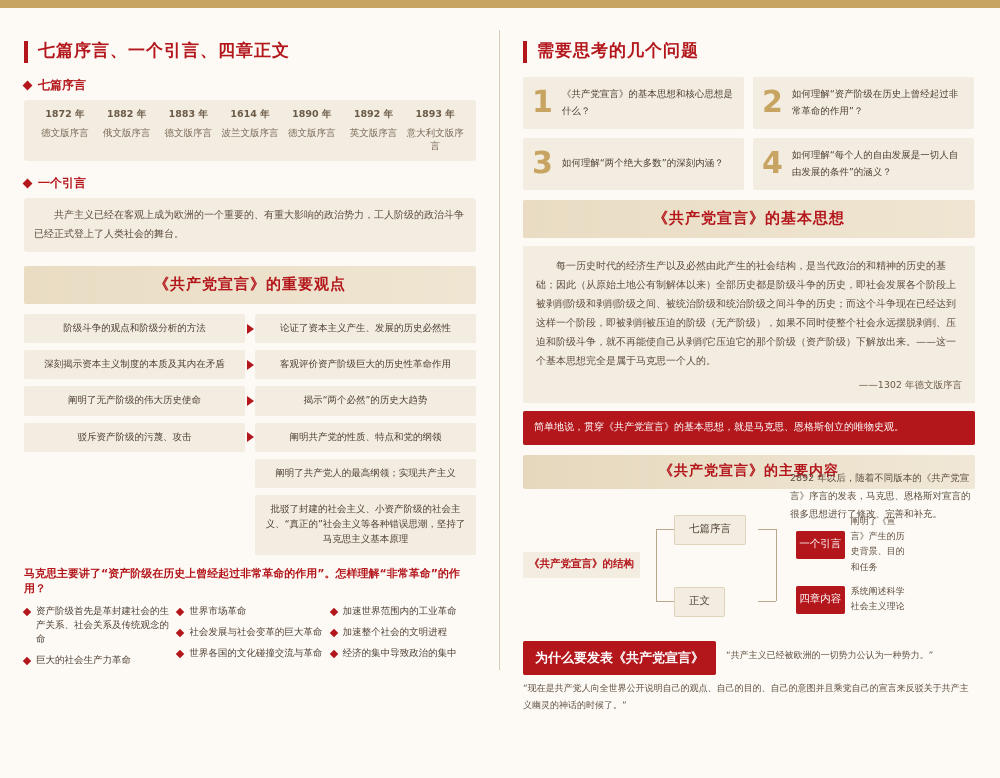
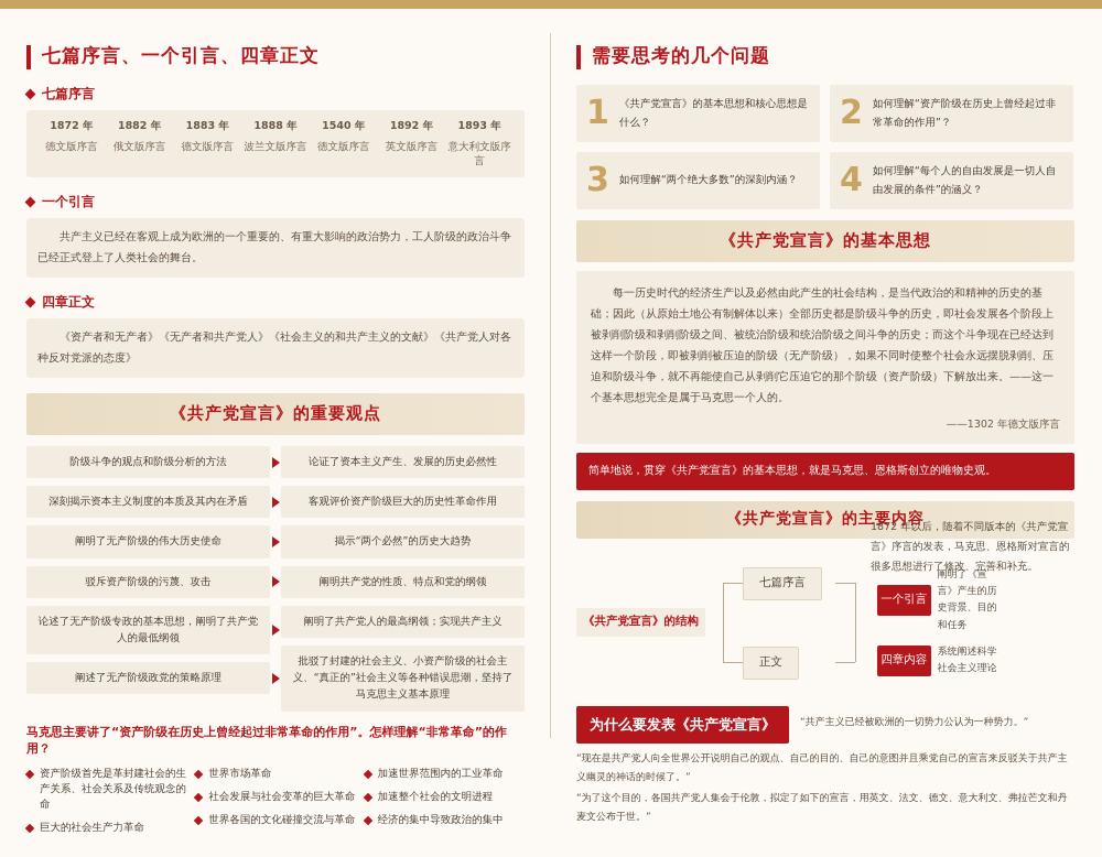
  七篇序言、一个引言、四章正文
  七篇序言
  1872 年
  德文版序言
  1882 年
  俄文版序言
  1883 年
  德文版序言
- 1614 年
+ 1888 年
  波兰文版序言
- 1890 年
+ 1540 年
  德文版序言
  1892 年
  英文版序言
  1893 年
  意大利文版序言
  一个引言
  共产主义已经在客观上成为欧洲的一个重要的、有重大影响的政治势力，工人阶级的政治斗争已经正式登上了人类社会的舞台。
+ 四章正文
+ 《资产者和无产者》《无产者和共产党人》《社会主义的和共产主义的文献》《共产党人对各种反对党派的态度》
  《共产党宣言》的重要观点
  阶级斗争的观点和阶级分析的方法
  深刻揭示资本主义制度的本质及其内在矛盾
  阐明了无产阶级的伟大历史使命
  驳斥资产阶级的污蔑、攻击
+ 论述了无产阶级专政的基本思想，阐明了共产党人的最低纲领
+ 阐述了无产阶级政党的策略原理
  论证了资本主义产生、发展的历史必然性
  客观评价资产阶级巨大的历史性革命作用
  揭示“两个必然”的历史大趋势
  阐明共产党的性质、特点和党的纲领
  阐明了共产党人的最高纲领；实现共产主义
  批驳了封建的社会主义、小资产阶级的社会主义、“真正的”社会主义等各种错误思潮，坚持了马克思主义基本原理
  马克思主要讲了“资产阶级在历史上曾经起过非常革命的作用”。怎样理解“非常革命”的作用？
  资产阶级首先是革封建社会的生产关系、社会关系及传统观念的命
  巨大的社会生产力革命
  世界市场革命
  社会发展与社会变革的巨大革命
  世界各国的文化碰撞交流与革命
  加速世界范围内的工业革命
  加速整个社会的文明进程
  经济的集中导致政治的集中
  需要思考的几个问题
  1
  《共产党宣言》的基本思想和核心思想是什么？
  2
  如何理解“资产阶级在历史上曾经起过非常革命的作用”？
  3
  如何理解“两个绝大多数”的深刻内涵？
  4
  如何理解“每个人的自由发展是一切人自由发展的条件”的涵义？
  《共产党宣言》的基本思想
  每一历史时代的经济生产以及必然由此产生的社会结构，是当代政治的和精神的历史的基础；因此（从原始土地公有制解体以来）全部历史都是阶级斗争的历史，即社会发展各个阶段上被剥削阶级和剥削阶级之间、被统治阶级和统治阶级之间斗争的历史；而这个斗争现在已经达到这样一个阶段，即被剥削被压迫的阶级（无产阶级），如果不同时使整个社会永远摆脱剥削、压迫和阶级斗争，就不再能使自己从剥削它压迫它的那个阶级（资产阶级）下解放出来。——这一个基本思想完全是属于马克思一个人的。
  ——1302 年德文版序言
  简单地说，贯穿《共产党宣言》的基本思想，就是马克思、恩格斯创立的唯物史观。
  《共产党宣言》的主要内容
  《共产党宣言》的结构
  七篇序言
  正文
  一个引言
  阐明了《宣言》产生的历史背景、目的和任务
  四章内容
  系统阐述科学社会主义理论
- 2892 年以后，随着不同版本的《共产党宣言》序言的发表，马克思、恩格斯对宣言的很多思想进行了修改、完善和补充。
+ 1872 年以后，随着不同版本的《共产党宣言》序言的发表，马克思、恩格斯对宣言的很多思想进行了修改、完善和补充。
  为什么要发表《共产党宣言》
  “共产主义已经被欧洲的一切势力公认为一种势力。”
  “现在是共产党人向全世界公开说明自己的观点、自己的目的、自己的意图并且乘党自己的宣言来反驳关于共产主义幽灵的神话的时候了。”
+ “为了这个目的，各国共产党人集会于伦敦，拟定了如下的宣言，用英文、法文、德文、意大利文、弗拉芒文和丹麦文公布于世。”
